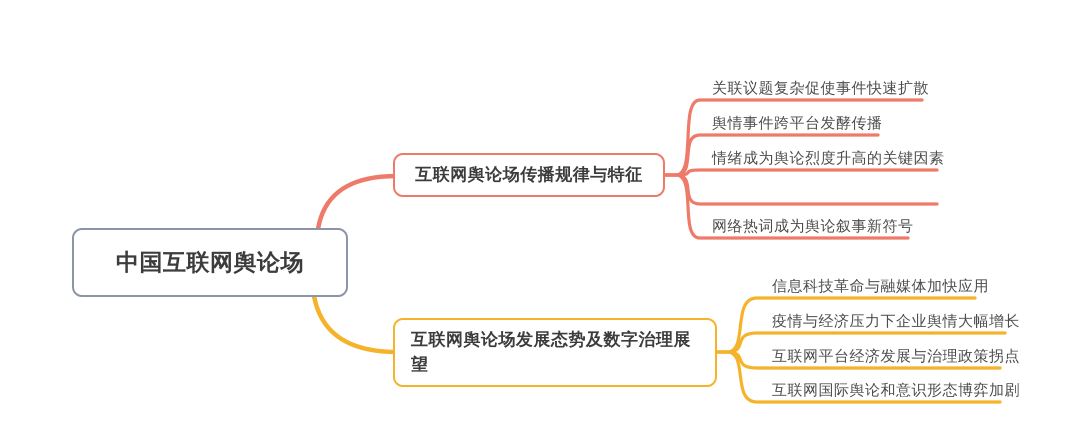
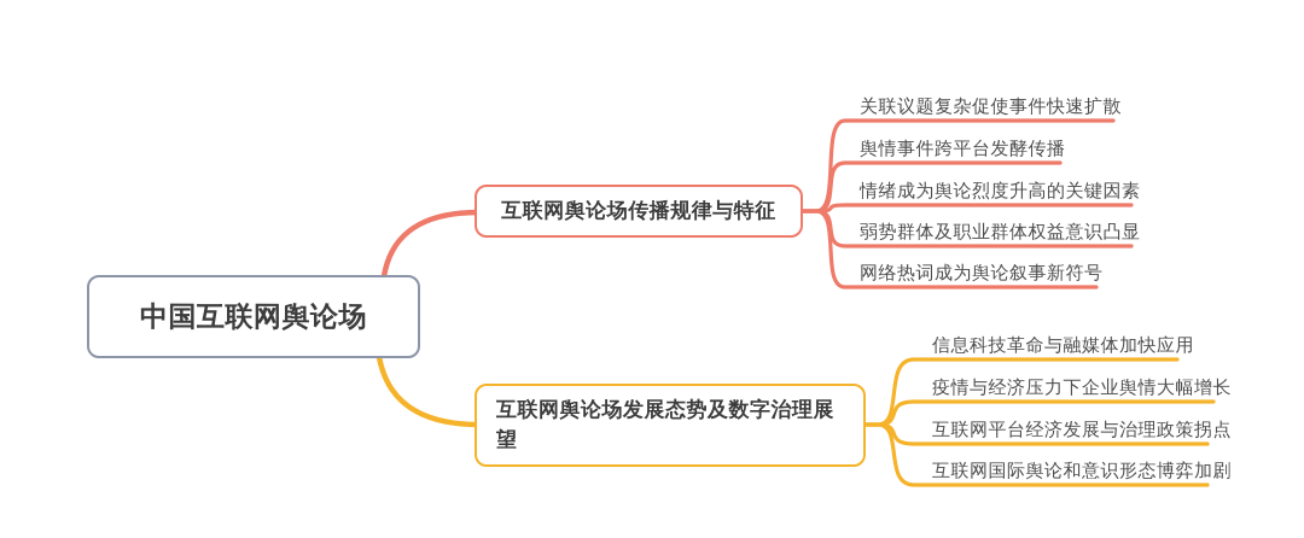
  中国互联网舆论场
  互联网舆论场传播规律与特征
  互联网舆论场发展态势及数字治理展望
  关联议题复杂促使事件快速扩散
  舆情事件跨平台发酵传播
  情绪成为舆论烈度升高的关键因素
+ 弱势群体及职业群体权益意识凸显
  网络热词成为舆论叙事新符号
  信息科技革命与融媒体加快应用
  疫情与经济压力下企业舆情大幅增长
  互联网平台经济发展与治理政策拐点
  互联网国际舆论和意识形态博弈加剧
